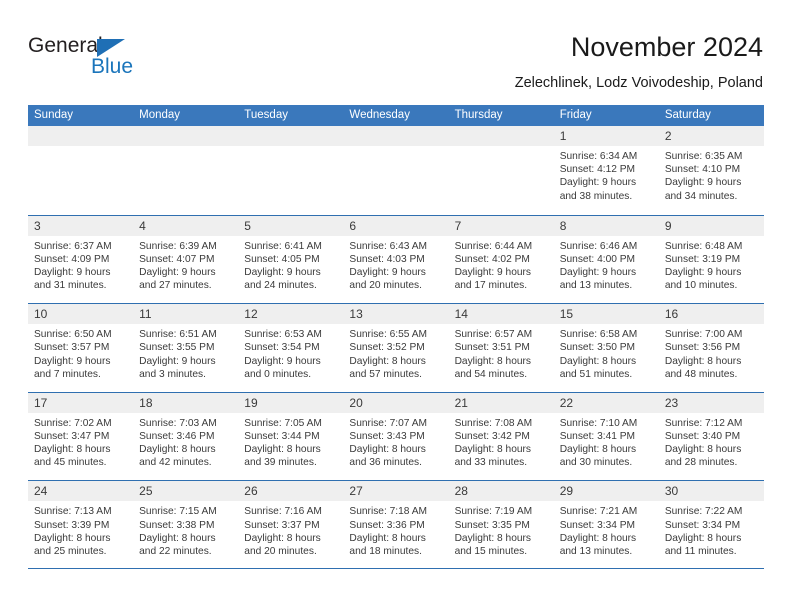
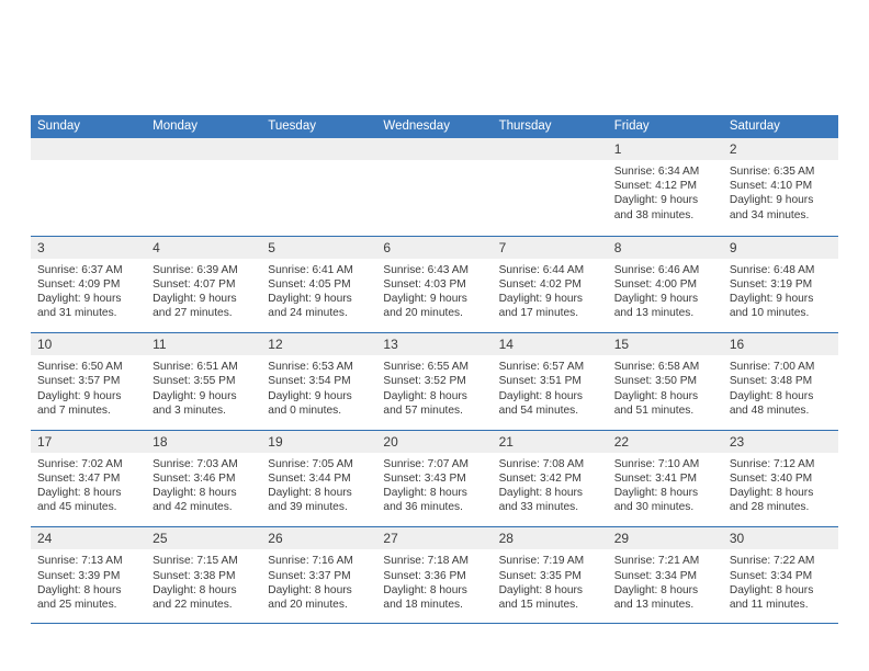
- General
- Blue
- November 2024
- Zelechlinek, Lodz Voivodeship, Poland
  Sunday
  Monday
  Tuesday
  Wednesday
  Thursday
  Friday
  Saturday
  1
  Sunrise: 6:34 AM
  Sunset: 4:12 PM
  Daylight: 9 hours
  and 38 minutes.
  2
  Sunrise: 6:35 AM
  Sunset: 4:10 PM
  Daylight: 9 hours
  and 34 minutes.
  3
  Sunrise: 6:37 AM
  Sunset: 4:09 PM
  Daylight: 9 hours
  and 31 minutes.
  4
  Sunrise: 6:39 AM
  Sunset: 4:07 PM
  Daylight: 9 hours
  and 27 minutes.
  5
  Sunrise: 6:41 AM
  Sunset: 4:05 PM
  Daylight: 9 hours
  and 24 minutes.
  6
  Sunrise: 6:43 AM
  Sunset: 4:03 PM
  Daylight: 9 hours
  and 20 minutes.
  7
  Sunrise: 6:44 AM
  Sunset: 4:02 PM
  Daylight: 9 hours
  and 17 minutes.
  8
  Sunrise: 6:46 AM
  Sunset: 4:00 PM
  Daylight: 9 hours
  and 13 minutes.
  9
  Sunrise: 6:48 AM
  Sunset: 3:19 PM
  Daylight: 9 hours
  and 10 minutes.
  10
  Sunrise: 6:50 AM
  Sunset: 3:57 PM
  Daylight: 9 hours
  and 7 minutes.
  11
  Sunrise: 6:51 AM
  Sunset: 3:55 PM
  Daylight: 9 hours
  and 3 minutes.
  12
  Sunrise: 6:53 AM
  Sunset: 3:54 PM
  Daylight: 9 hours
  and 0 minutes.
  13
  Sunrise: 6:55 AM
  Sunset: 3:52 PM
  Daylight: 8 hours
  and 57 minutes.
  14
  Sunrise: 6:57 AM
  Sunset: 3:51 PM
  Daylight: 8 hours
  and 54 minutes.
  15
  Sunrise: 6:58 AM
  Sunset: 3:50 PM
  Daylight: 8 hours
  and 51 minutes.
  16
  Sunrise: 7:00 AM
- Sunset: 3:56 PM
+ Sunset: 3:48 PM
  Daylight: 8 hours
  and 48 minutes.
  17
  Sunrise: 7:02 AM
  Sunset: 3:47 PM
  Daylight: 8 hours
  and 45 minutes.
  18
  Sunrise: 7:03 AM
  Sunset: 3:46 PM
  Daylight: 8 hours
  and 42 minutes.
  19
  Sunrise: 7:05 AM
  Sunset: 3:44 PM
  Daylight: 8 hours
  and 39 minutes.
  20
  Sunrise: 7:07 AM
  Sunset: 3:43 PM
  Daylight: 8 hours
  and 36 minutes.
  21
  Sunrise: 7:08 AM
  Sunset: 3:42 PM
  Daylight: 8 hours
  and 33 minutes.
  22
  Sunrise: 7:10 AM
  Sunset: 3:41 PM
  Daylight: 8 hours
  and 30 minutes.
  23
  Sunrise: 7:12 AM
  Sunset: 3:40 PM
  Daylight: 8 hours
  and 28 minutes.
  24
  Sunrise: 7:13 AM
  Sunset: 3:39 PM
  Daylight: 8 hours
  and 25 minutes.
  25
  Sunrise: 7:15 AM
  Sunset: 3:38 PM
  Daylight: 8 hours
  and 22 minutes.
  26
  Sunrise: 7:16 AM
  Sunset: 3:37 PM
  Daylight: 8 hours
  and 20 minutes.
  27
  Sunrise: 7:18 AM
  Sunset: 3:36 PM
  Daylight: 8 hours
  and 18 minutes.
  28
  Sunrise: 7:19 AM
  Sunset: 3:35 PM
  Daylight: 8 hours
  and 15 minutes.
  29
  Sunrise: 7:21 AM
  Sunset: 3:34 PM
  Daylight: 8 hours
  and 13 minutes.
  30
  Sunrise: 7:22 AM
  Sunset: 3:34 PM
  Daylight: 8 hours
  and 11 minutes.
